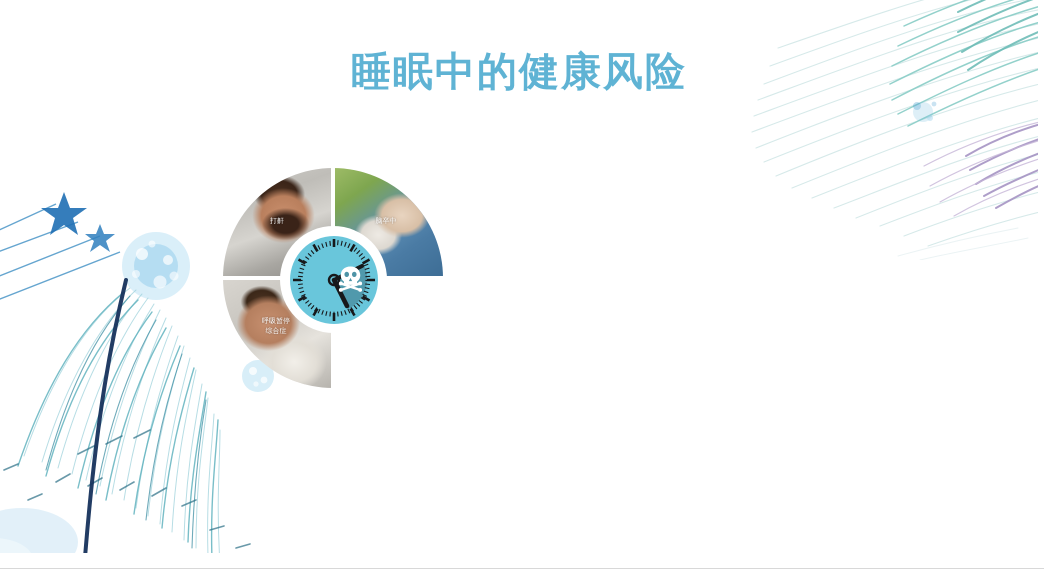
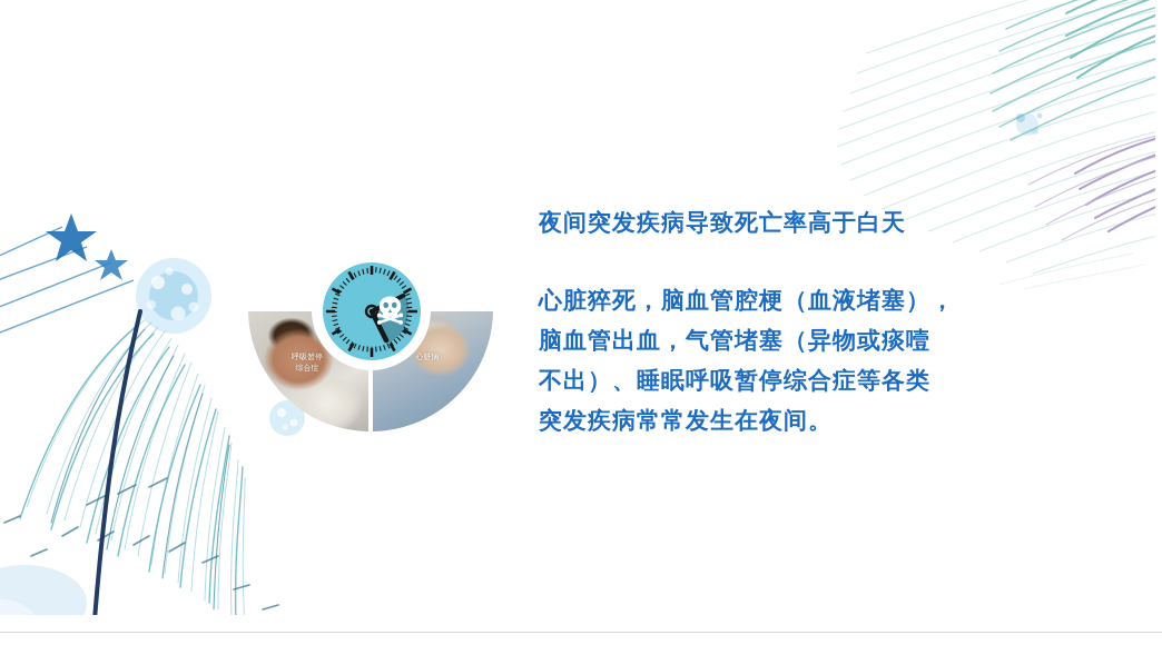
- 睡眠中的健康风险
- 打鼾
- 脑卒中
  呼吸暂停
  综合症
+ 心脏病
+ 夜间突发疾病导致死亡率高于白天
+ 心脏猝死，脑血管腔梗（血液堵塞），
+ 脑血管出血，气管堵塞（异物或痰噎
+ 不出）、睡眠呼吸暂停综合症等各类
+ 突发疾病常常发生在夜间。
